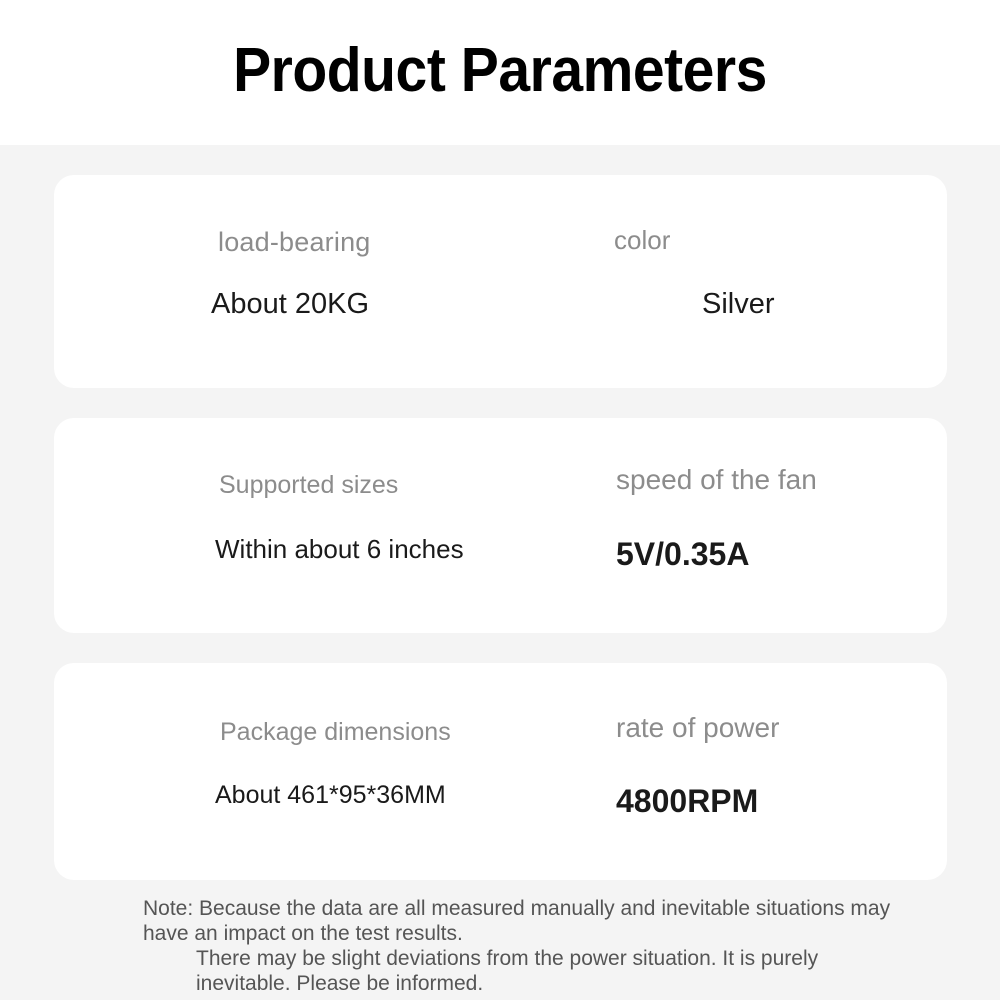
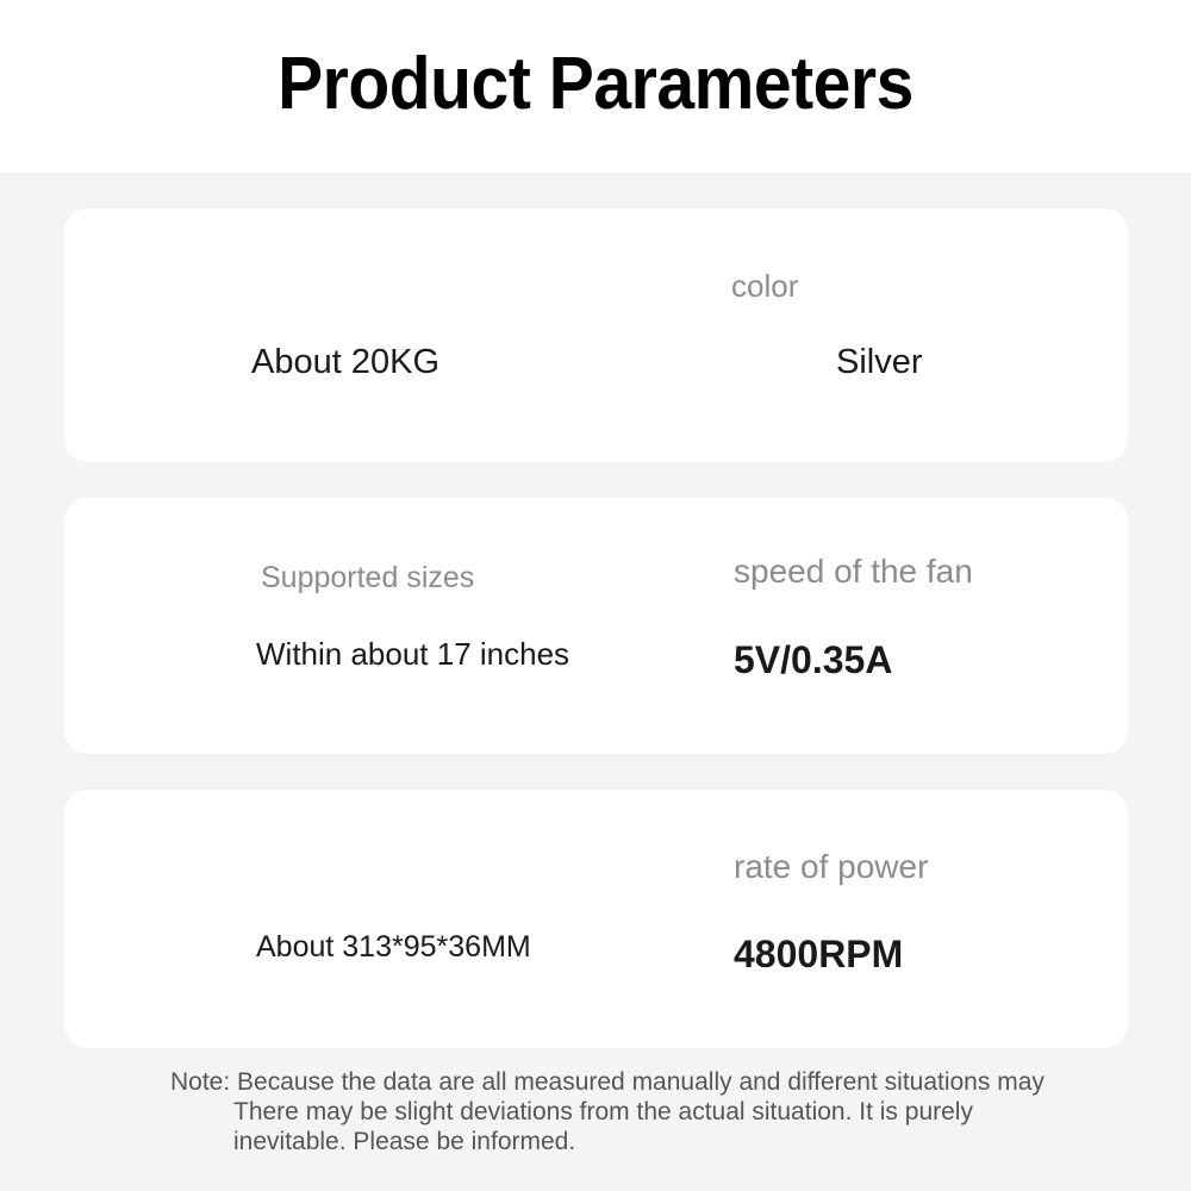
  Product Parameters
- load-bearing
  About 20KG
  color
  Silver
  Supported sizes
- Within about 6 inches
+ Within about 17 inches
  speed of the fan
  5V/0.35A
- Package dimensions
- About 461*95*36MM
+ About 313*95*36MM
  rate of power
  4800RPM
- Note: Because the data are all measured manually and inevitable situations may
+ Note: Because the data are all measured manually and different situations may
- have an impact on the test results.
- There may be slight deviations from the power situation. It is purely
+ There may be slight deviations from the actual situation. It is purely
  inevitable. Please be informed.
